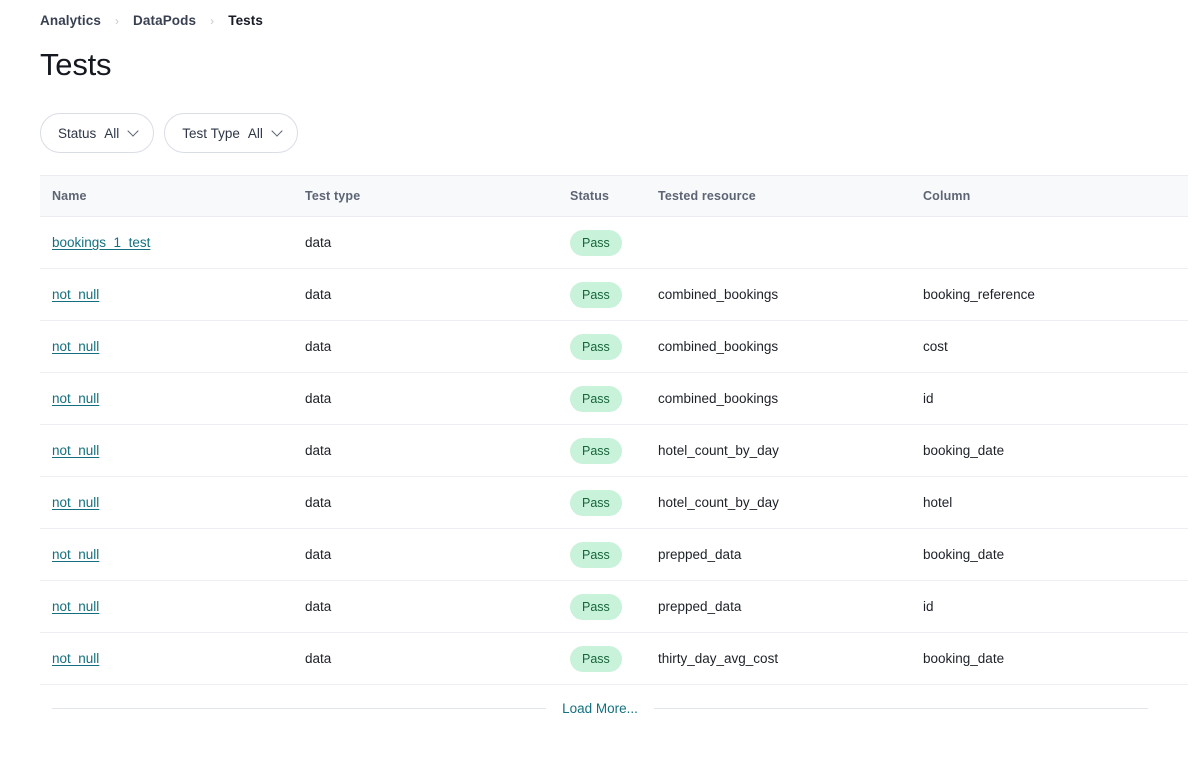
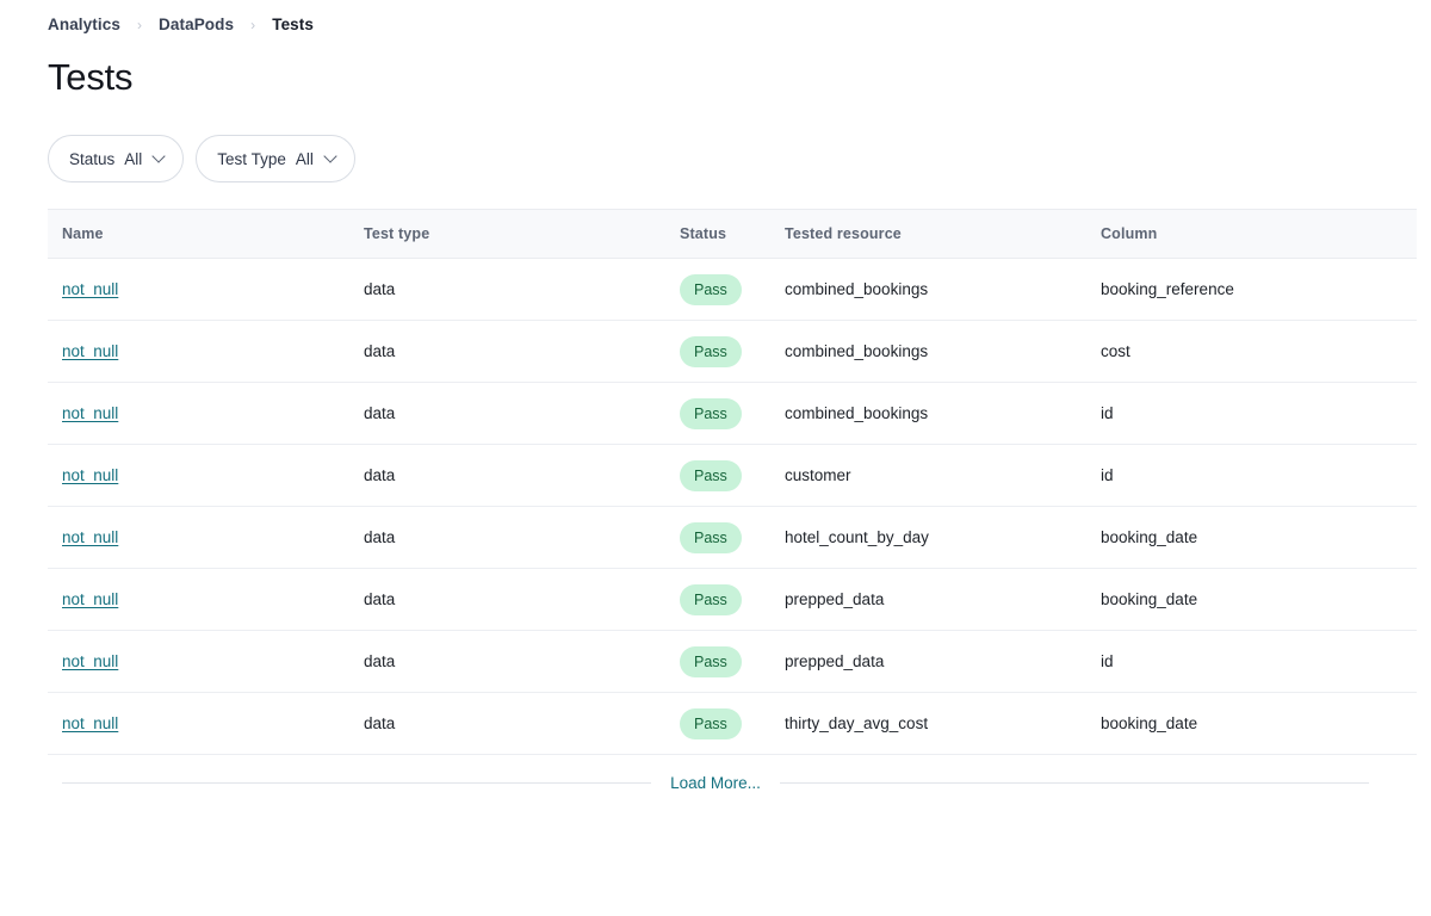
  Analytics
  ›
  DataPods
  ›
  Tests
  Tests
  Status
  All
  Test Type
  All
  Name	Test type	Status	Tested resource	Column
- bookings_1_test	data	Pass
  not_null	data	Pass	combined_bookings	booking_reference
  not_null	data	Pass	combined_bookings	cost
  not_null	data	Pass	combined_bookings	id
+ not_null	data	Pass	customer	id
  not_null	data	Pass	hotel_count_by_day	booking_date
- not_null	data	Pass	hotel_count_by_day	hotel
  not_null	data	Pass	prepped_data	booking_date
  not_null	data	Pass	prepped_data	id
  not_null	data	Pass	thirty_day_avg_cost	booking_date
  Load More...
